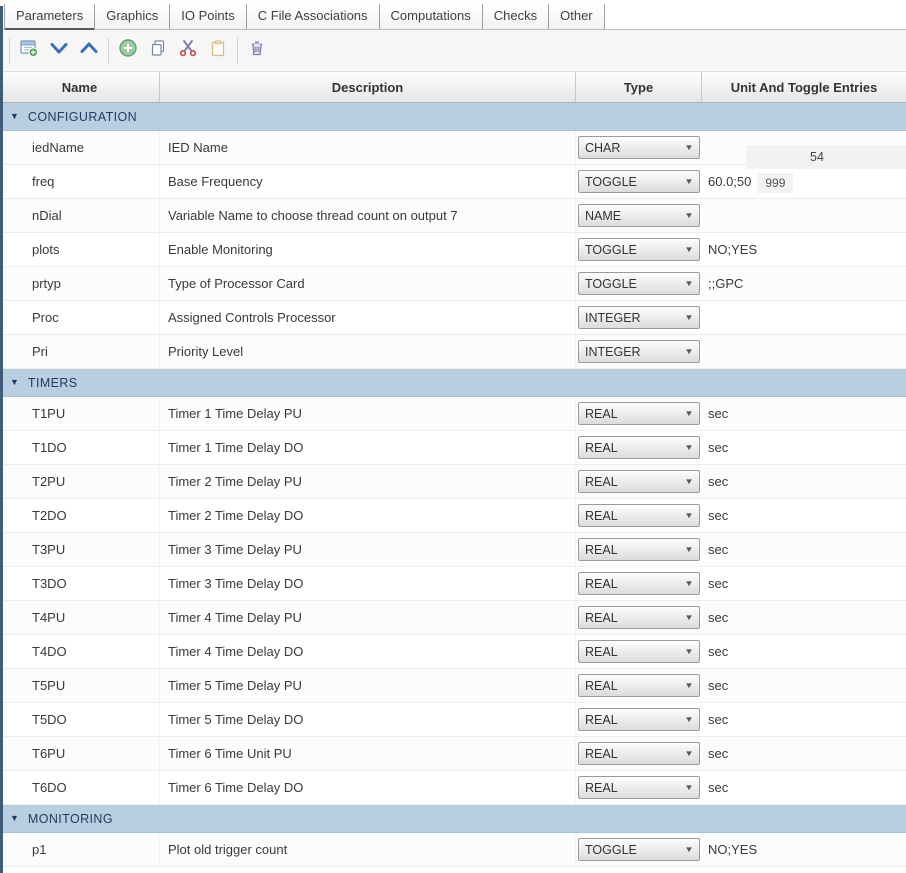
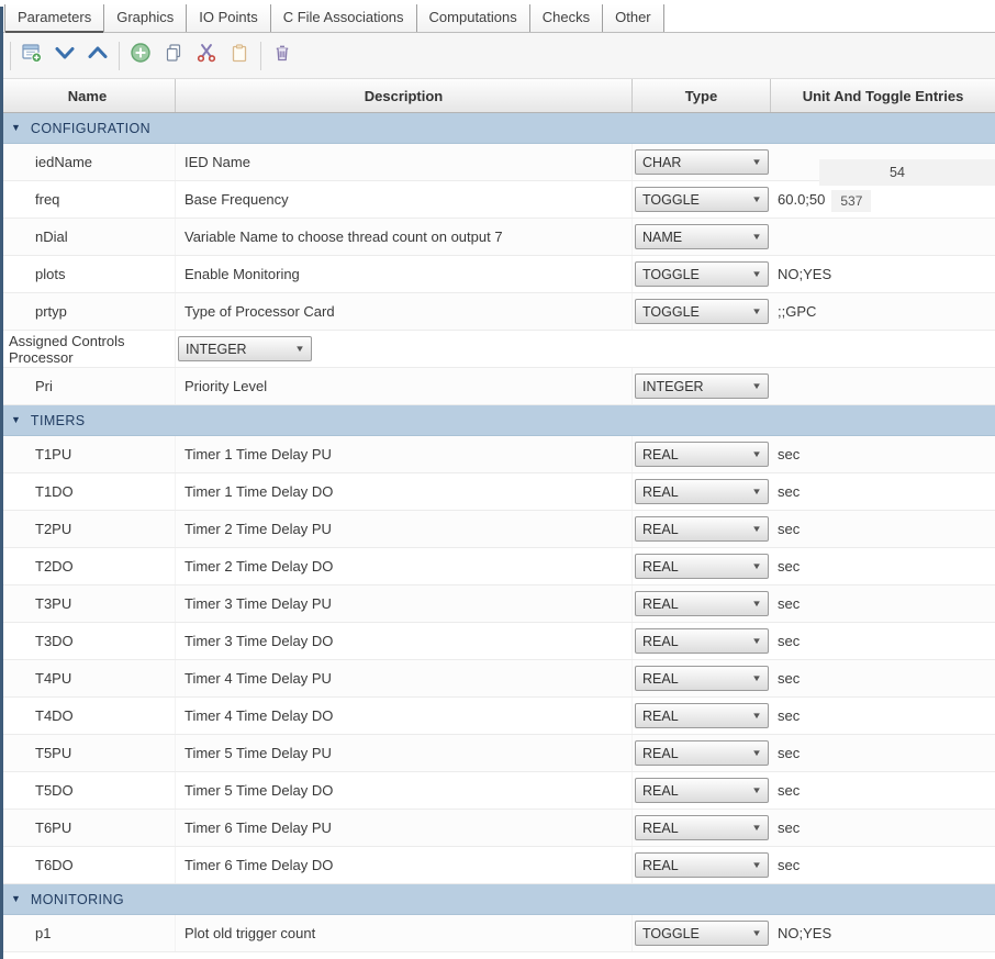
  Parameters
  Graphics
  IO Points
  C File Associations
  Computations
  Checks
  Other
  Name
  Description
  Type
  Unit And Toggle Entries
  ▼
  CONFIGURATION
  iedName
  IED Name
  CHAR
  ▼
  54
  freq
  Base Frequency
  TOGGLE
  ▼
  60.0;50
- 999
+ 537
  nDial
  Variable Name to choose thread count on output 7
  NAME
  ▼
  plots
  Enable Monitoring
  TOGGLE
  ▼
  NO;YES
  prtyp
  Type of Processor Card
  TOGGLE
  ▼
  ;;GPC
- Proc
  Assigned Controls Processor
  INTEGER
  ▼
  Pri
  Priority Level
  INTEGER
  ▼
  ▼
  TIMERS
  T1PU
  Timer 1 Time Delay PU
  REAL
  ▼
  sec
  T1DO
  Timer 1 Time Delay DO
  REAL
  ▼
  sec
  T2PU
  Timer 2 Time Delay PU
  REAL
  ▼
  sec
  T2DO
  Timer 2 Time Delay DO
  REAL
  ▼
  sec
  T3PU
  Timer 3 Time Delay PU
  REAL
  ▼
  sec
  T3DO
  Timer 3 Time Delay DO
  REAL
  ▼
  sec
  T4PU
  Timer 4 Time Delay PU
  REAL
  ▼
  sec
  T4DO
  Timer 4 Time Delay DO
  REAL
  ▼
  sec
  T5PU
  Timer 5 Time Delay PU
  REAL
  ▼
  sec
  T5DO
  Timer 5 Time Delay DO
  REAL
  ▼
  sec
  T6PU
- Timer 6 Time Unit PU
+ Timer 6 Time Delay PU
  REAL
  ▼
  sec
  T6DO
  Timer 6 Time Delay DO
  REAL
  ▼
  sec
  ▼
  MONITORING
  p1
  Plot old trigger count
  TOGGLE
  ▼
  NO;YES
